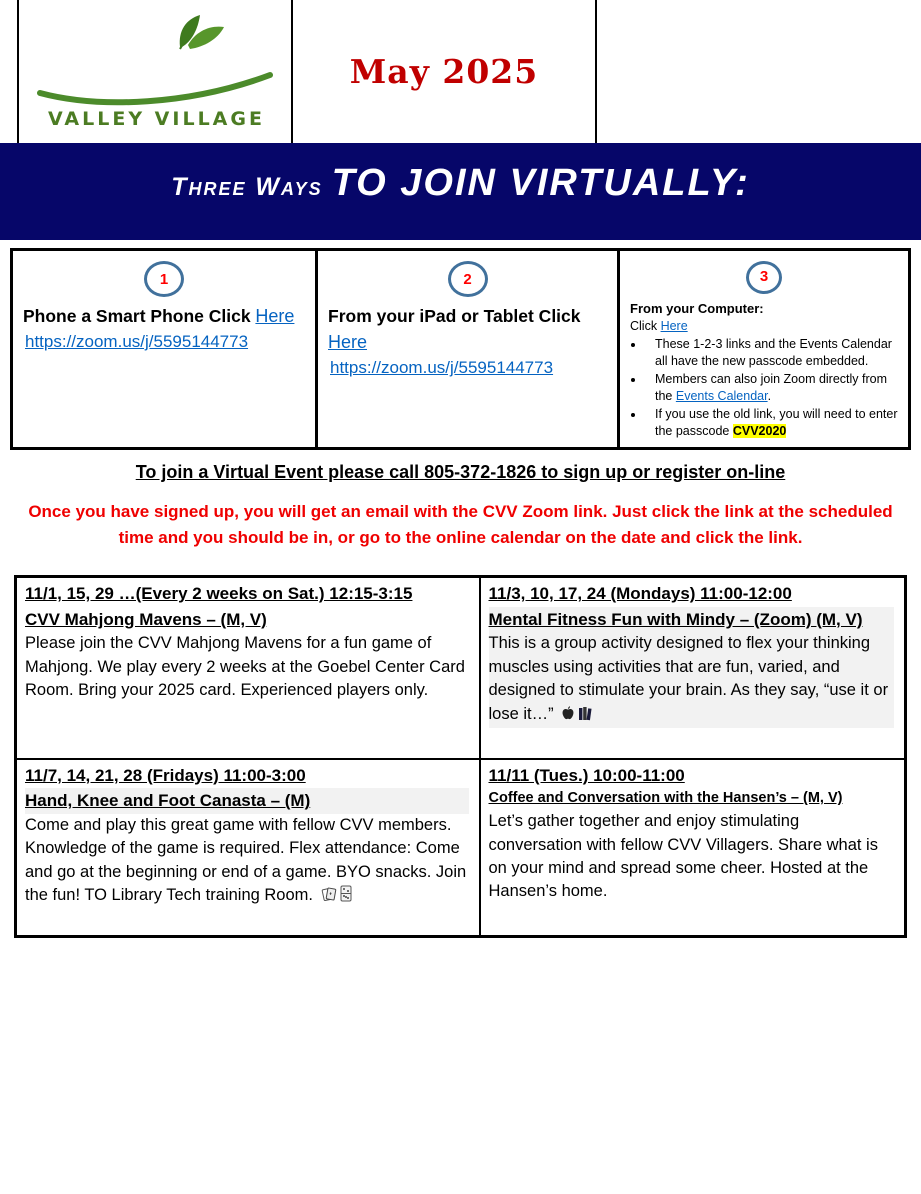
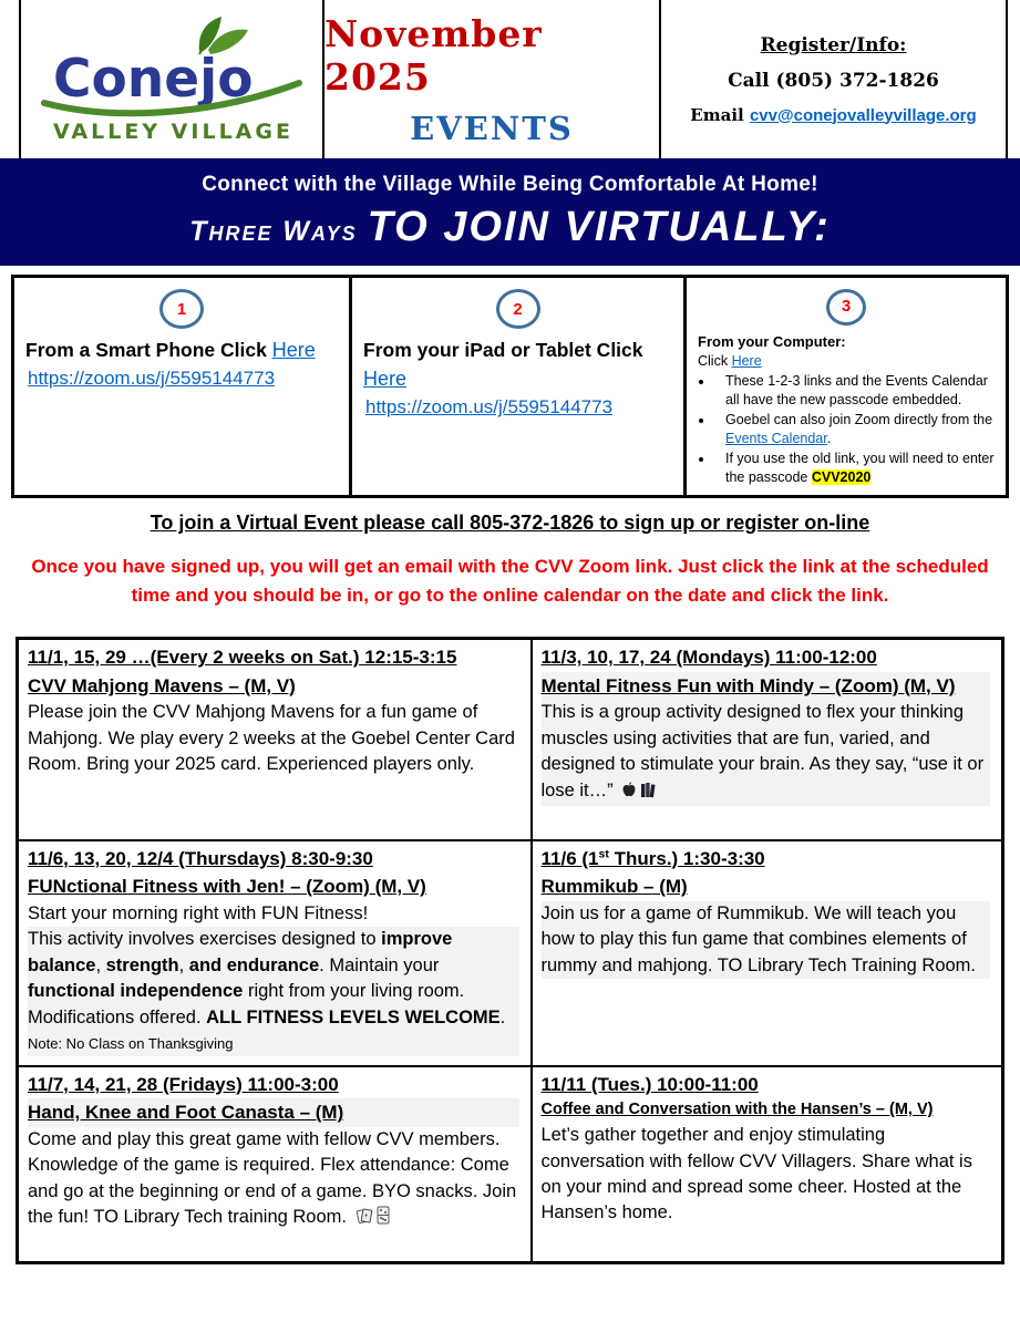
+ Conejo
  VALLEY VILLAGE
- May 2025
+ November 2025
+ EVENTS
+ Register/Info:
+ Call (805) 372-1826
+ Email cvv@conejovalleyvillage.org
+ Connect with the Village While Being Comfortable At Home!
  Three Ways TO JOIN VIRTUALLY:
  1
- Phone a Smart Phone Click Here
+ From a Smart Phone Click Here
  https://zoom.us/j/5595144773
  2
  From your iPad or Tablet Click Here
  https://zoom.us/j/5595144773
  3
  From your Computer:
  Click Here
  These 1-2-3 links and the Events Calendar all have the new passcode embedded.
- Members can also join Zoom directly from the Events Calendar.
+ Goebel can also join Zoom directly from the Events Calendar.
  If you use the old link, you will need to enter the passcode CVV2020
  To join a Virtual Event please call 805-372-1826 to sign up or register on-line
  Once you have signed up, you will get an email with the CVV Zoom link. Just click the link at the scheduled time and you should be in, or go to the online calendar on the date and click the link.
  11/1, 15, 29 …(Every 2 weeks on Sat.) 12:15-3:15 CVV Mahjong Mavens – (M, V) Please join the CVV Mahjong Mavens for a fun game of Mahjong. We play every 2 weeks at the Goebel Center Card Room. Bring your 2025 card. Experienced players only.	11/3, 10, 17, 24 (Mondays) 11:00-12:00 Mental Fitness Fun with Mindy – (Zoom) (M, V) This is a group activity designed to flex your thinking muscles using activities that are fun, varied, and designed to stimulate your brain. As they say, “use it or lose it…”
+ 11/6, 13, 20, 12/4 (Thursdays) 8:30-9:30 FUNctional Fitness with Jen! – (Zoom) (M, V) Start your morning right with FUN Fitness! This activity involves exercises designed to improve balance, strength, and endurance. Maintain your functional independence right from your living room. Modifications offered. ALL FITNESS LEVELS WELCOME. Note: No Class on Thanksgiving	11/6 (1st Thurs.) 1:30-3:30 Rummikub – (M) Join us for a game of Rummikub. We will teach you how to play this fun game that combines elements of rummy and mahjong. TO Library Tech Training Room.
  11/7, 14, 21, 28 (Fridays) 11:00-3:00 Hand, Knee and Foot Canasta – (M) Come and play this great game with fellow CVV members. Knowledge of the game is required. Flex attendance: Come and go at the beginning or end of a game. BYO snacks. Join the fun! TO Library Tech training Room.	11/11 (Tues.) 10:00-11:00 Coffee and Conversation with the Hansen’s – (M, V) Let’s gather together and enjoy stimulating conversation with fellow CVV Villagers. Share what is on your mind and spread some cheer. Hosted at the Hansen’s home.
